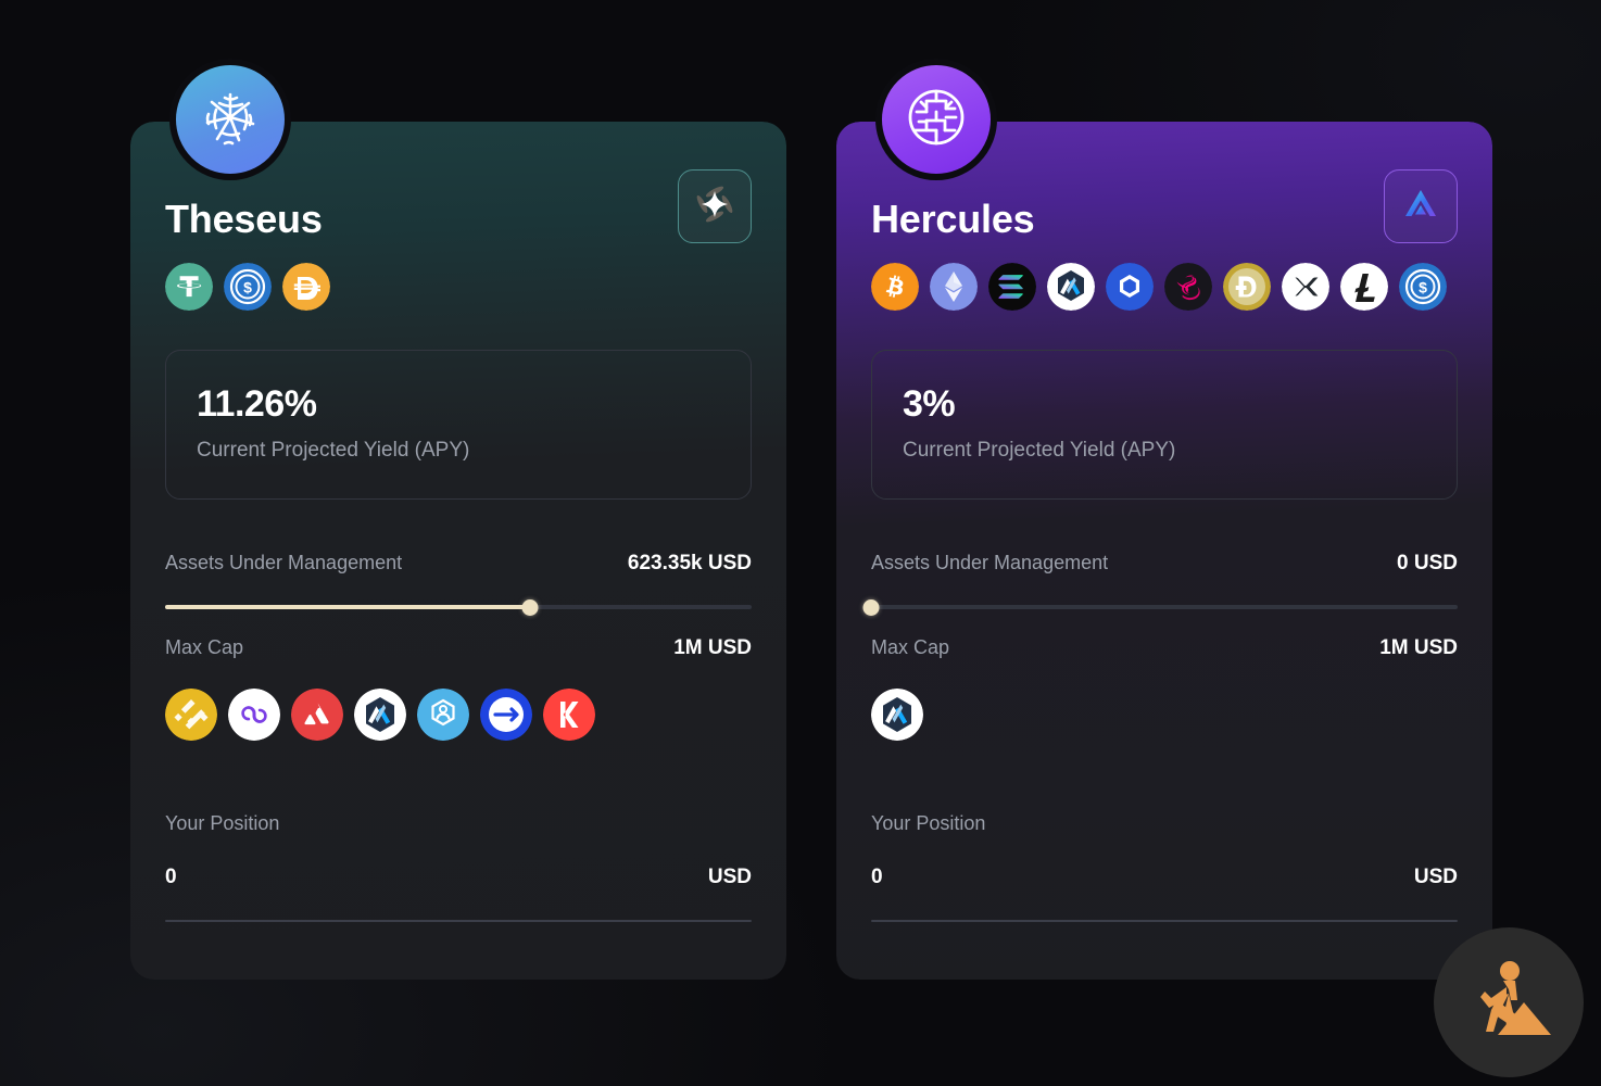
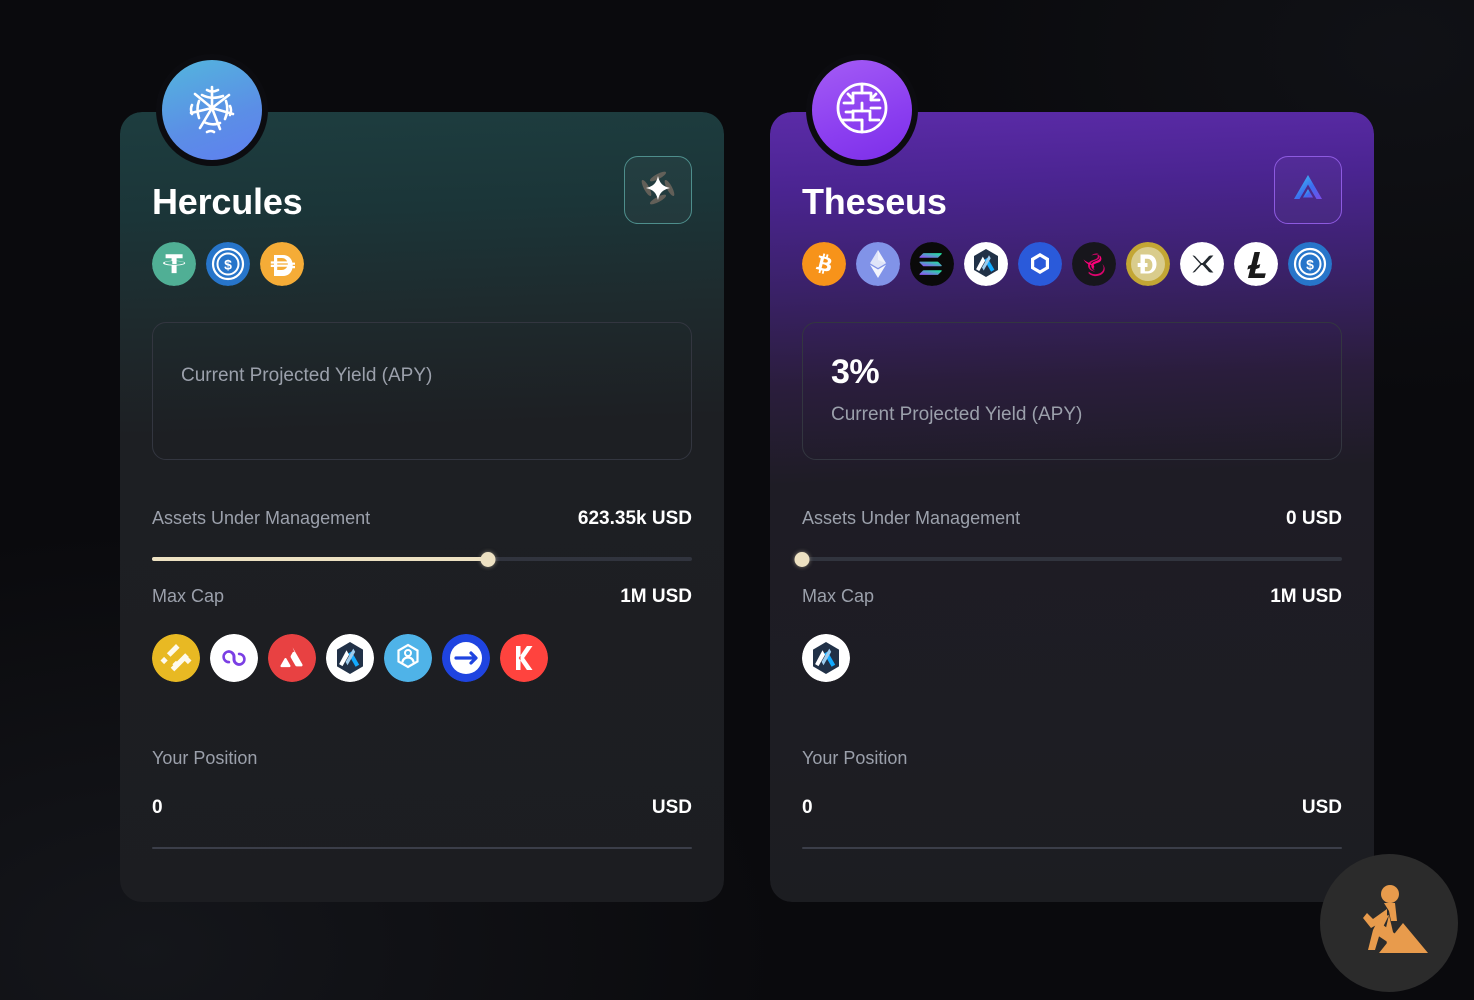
- Theseus
+ Hercules
  $
- 11.26%
  Current Projected Yield (APY)
  Assets Under Management
  623.35k USD
  Max Cap
  1M USD
  Your Position
  0
  USD
- Hercules
+ Theseus
  $
  3%
  Current Projected Yield (APY)
  Assets Under Management
  0 USD
  Max Cap
  1M USD
  Your Position
  0
  USD
